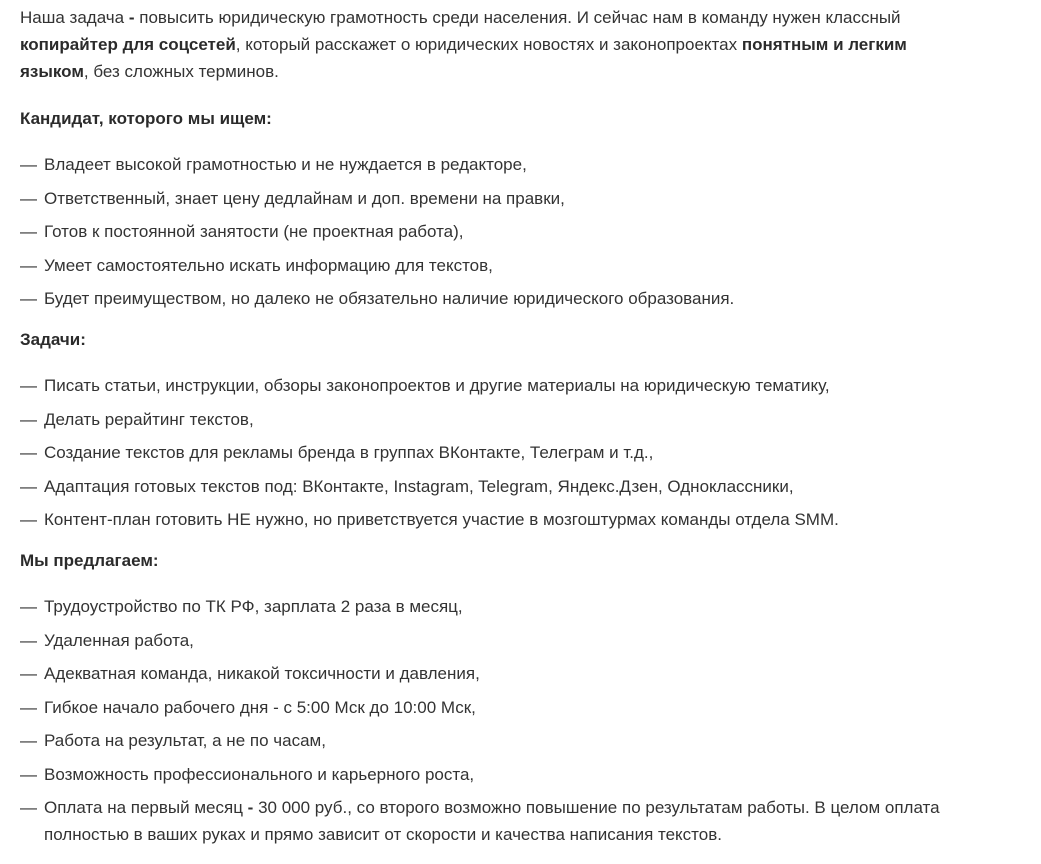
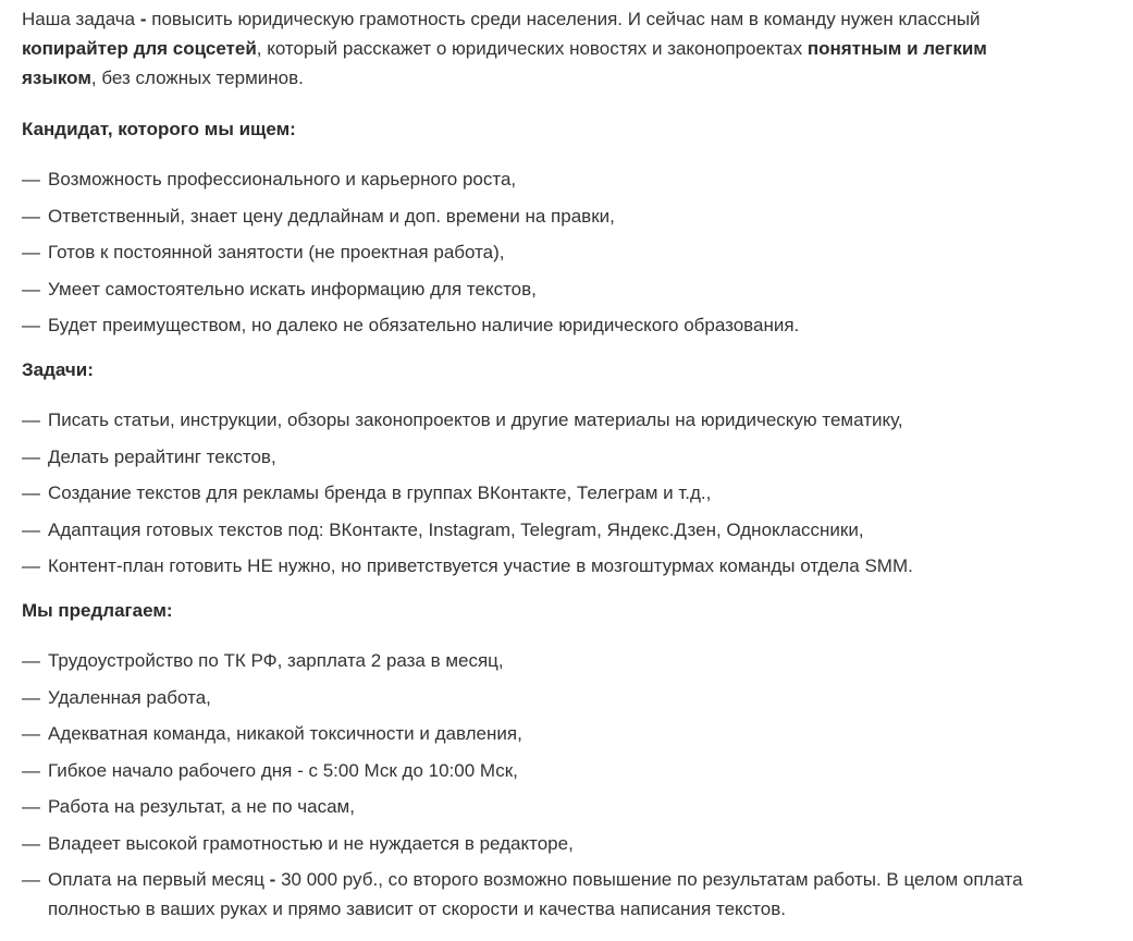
  Наша задача - повысить юридическую грамотность среди населения. И сейчас нам в команду нужен классный копирайтер для соцсетей, который расскажет о юридических новостях и законопроектах понятным и легким языком, без сложных терминов.
  Кандидат, которого мы ищем:
  —
- Владеет высокой грамотностью и не нуждается в редакторе,
+ Возможность профессионального и карьерного роста,
  —
  Ответственный, знает цену дедлайнам и доп. времени на правки,
  —
  Готов к постоянной занятости (не проектная работа),
  —
  Умеет самостоятельно искать информацию для текстов,
  —
  Будет преимуществом, но далеко не обязательно наличие юридического образования.
  Задачи:
  —
  Писать статьи, инструкции, обзоры законопроектов и другие материалы на юридическую тематику,
  —
  Делать рерайтинг текстов,
  —
  Создание текстов для рекламы бренда в группах ВКонтакте, Телеграм и т.д.,
  —
  Адаптация готовых текстов под: ВКонтакте, Instagram, Telegram, Яндекс.Дзен, Одноклассники,
  —
  Контент-план готовить НЕ нужно, но приветствуется участие в мозгоштурмах команды отдела SMM.
  Мы предлагаем:
  —
  Трудоустройство по ТК РФ, зарплата 2 раза в месяц,
  —
  Удаленная работа,
  —
  Адекватная команда, никакой токсичности и давления,
  —
  Гибкое начало рабочего дня - с 5:00 Мск до 10:00 Мск,
  —
  Работа на результат, а не по часам,
  —
- Возможность профессионального и карьерного роста,
+ Владеет высокой грамотностью и не нуждается в редакторе,
  —
  Оплата на первый месяц - 30 000 руб., со второго возможно повышение по результатам работы. В целом оплата полностью в ваших руках и прямо зависит от скорости и качества написания текстов.
